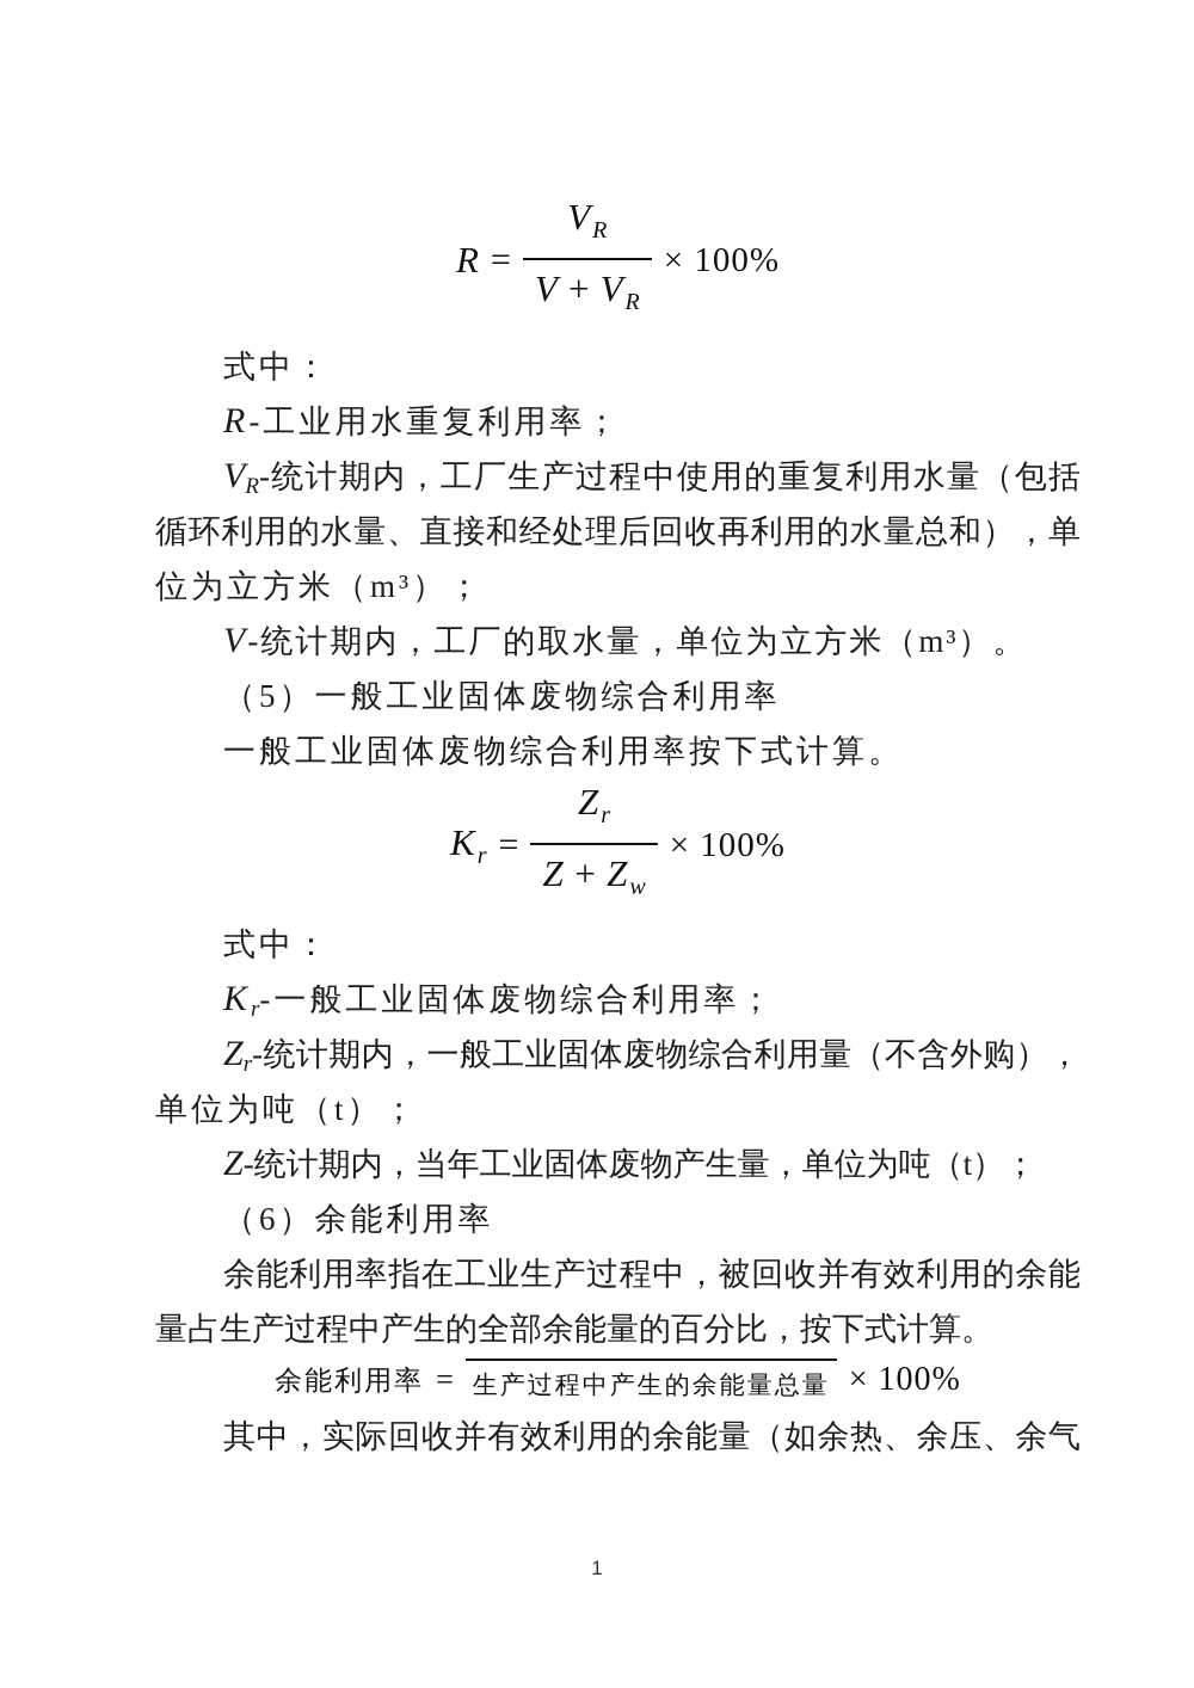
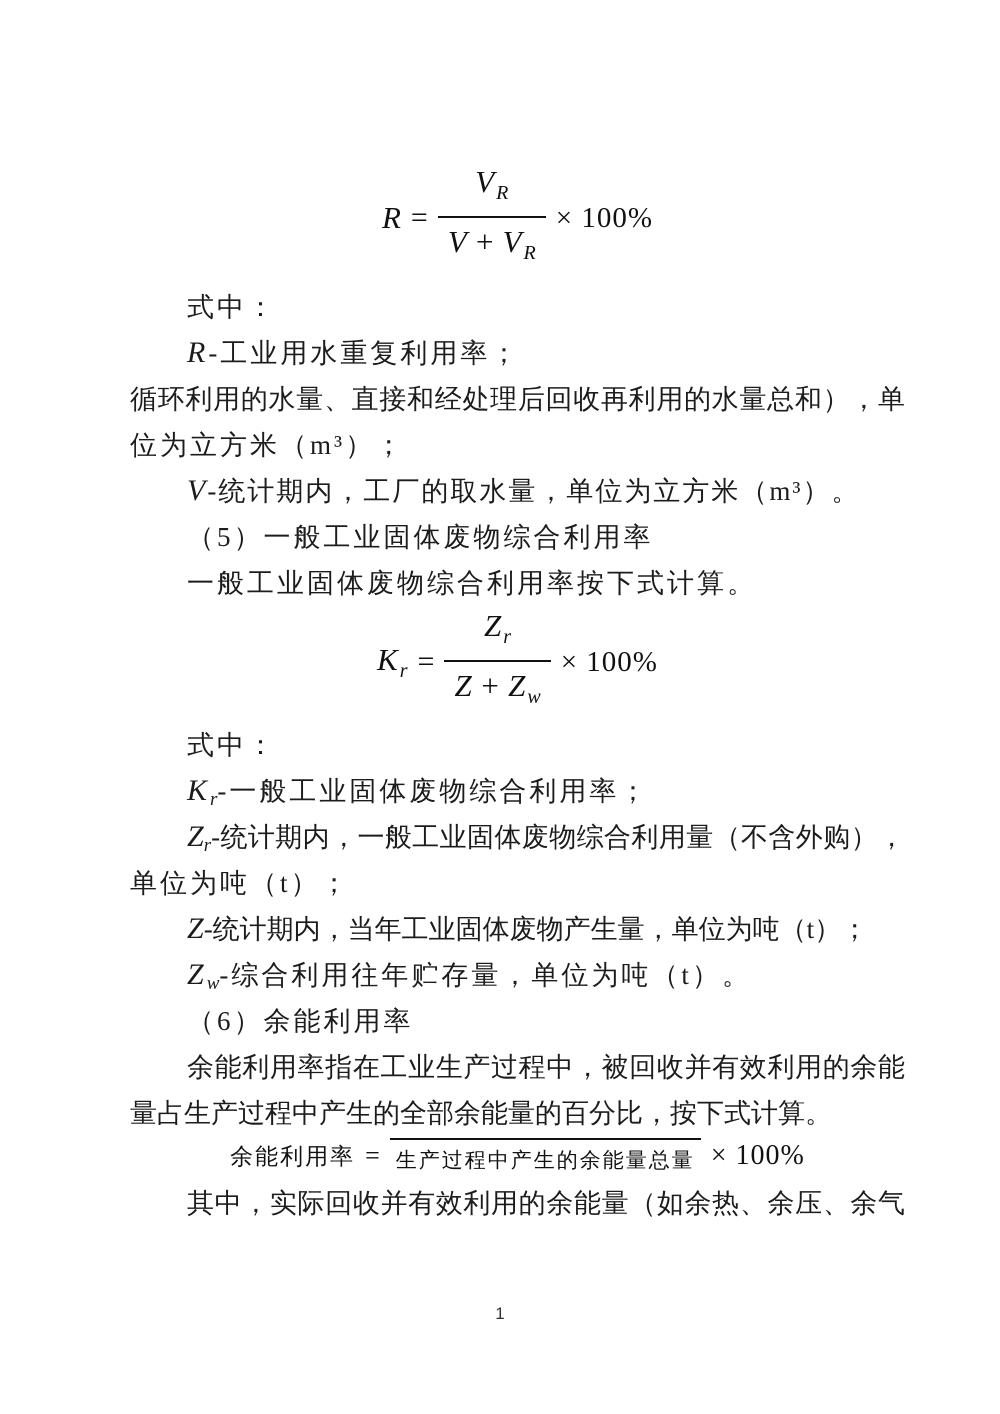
  R
  =
  VR
  V + VR
  × 100%
  式中：
  R-工业用水重复利用率；
- VR-统计期内，工厂生产过程中使用的重复利用水量（包括
  循环利用的水量、直接和经处理后回收再利用的水量总和），单
  位为立方米（m³）；
  V-统计期内，工厂的取水量，单位为立方米（m³）。
  （5）一般工业固体废物综合利用率
  一般工业固体废物综合利用率按下式计算。
  Kr
  =
  Zr
  Z + Zw
  × 100%
  式中：
  Kr-一般工业固体废物综合利用率；
  Zr-统计期内，一般工业固体废物综合利用量（不含外购），
  单位为吨（t）；
  Z-统计期内，当年工业固体废物产生量，单位为吨（t）；
+ Zw-综合利用往年贮存量，单位为吨（t）。
  （6）余能利用率
  余能利用率指在工业生产过程中，被回收并有效利用的余能
  量占生产过程中产生的全部余能量的百分比，按下式计算。
  余能利用率
  =
  生产过程中产生的余能量总量
  × 100%
  其中，实际回收并有效利用的余能量（如余热、余压、余气
  1
